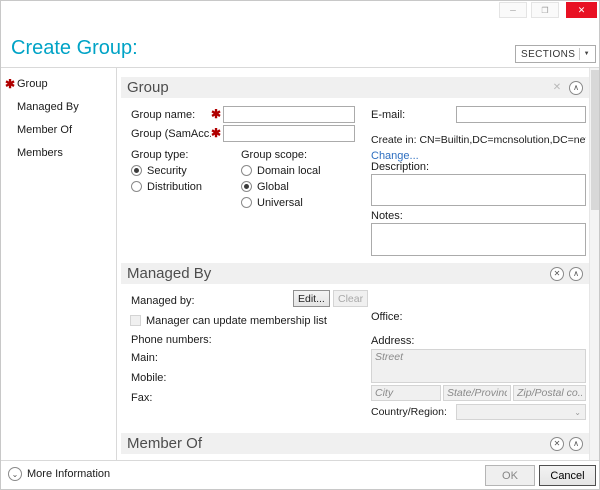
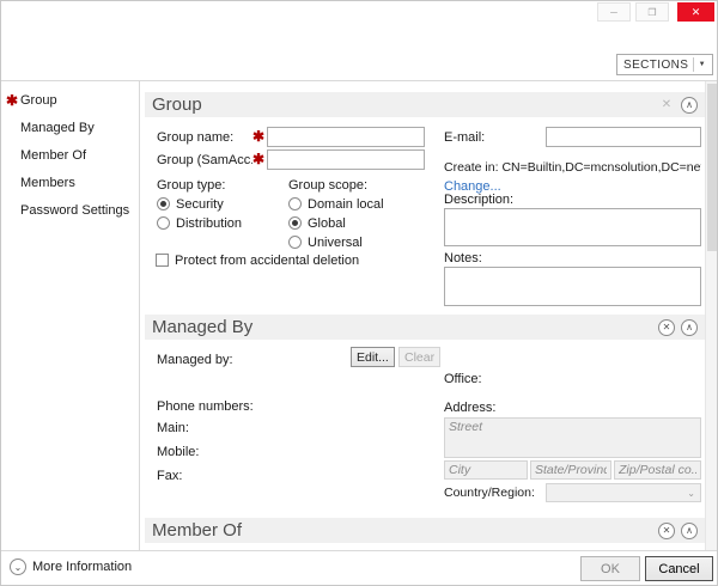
  ─
  ❐
  ✕
- Create Group:
  SECTIONS
  ✱
  Group
  Managed By
  Member Of
  Members
+ Password Settings
  Group
  ✕
  ∧
  Group name:
  ✱
  Group (SamAcc.
  ✱
  Group type:
  Group scope:
  Security
  Distribution
  Domain local
  Global
  Universal
+ Protect from accidental deletion
  E-mail:
  Create in: CN=Builtin,DC=mcnsolution,DC=ne
  Change...
  Description:
  Notes:
  Managed By
  ✕
  ∧
  Managed by:
  Edit...
  Clear
- Manager can update membership list
  Phone numbers:
  Main:
  Mobile:
  Fax:
  Office:
  Address:
  Street
  City
  State/Provinc
  Zip/Postal co.
  Country/Region:
  ⌄
  Member Of
  ✕
  ∧
  ⌄
  More Information
  OK
  Cancel
